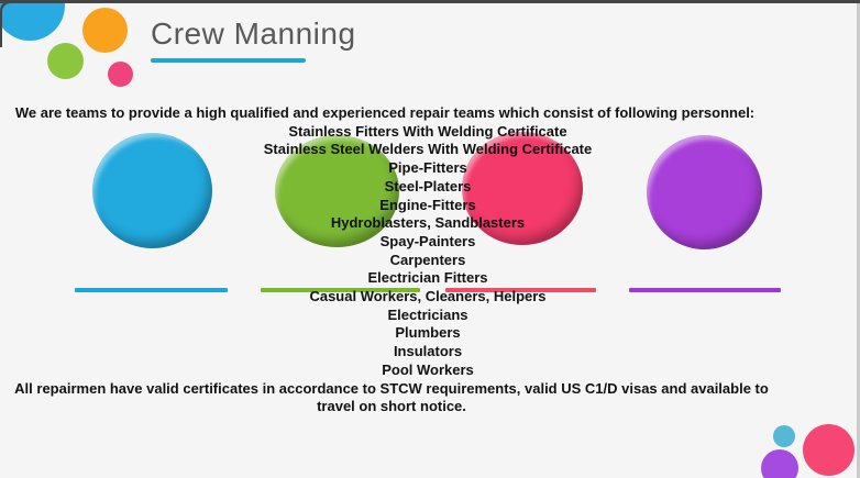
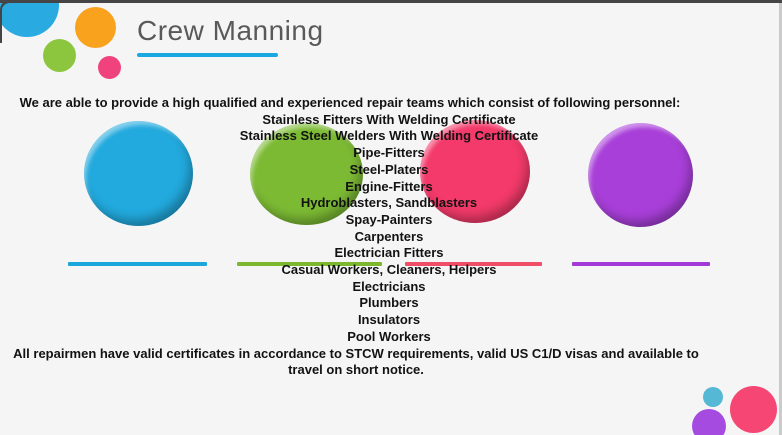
  Crew Manning
- We are teams to provide a high qualified and experienced repair teams which consist of following personnel:
+ We are able to provide a high qualified and experienced repair teams which consist of following personnel:
  Stainless Fitters With Welding Certificate
  Stainless Steel Welders With Welding Certificate
  Pipe-Fitters
  Steel-Platers
  Engine-Fitters
  Hydroblasters, Sandblasters
  Spay-Painters
  Carpenters
  Electrician Fitters
  Casual Workers, Cleaners, Helpers
  Electricians
  Plumbers
  Insulators
  Pool Workers
  All repairmen have valid certificates in accordance to STCW requirements, valid US C1/D visas and available to travel on short notice.
